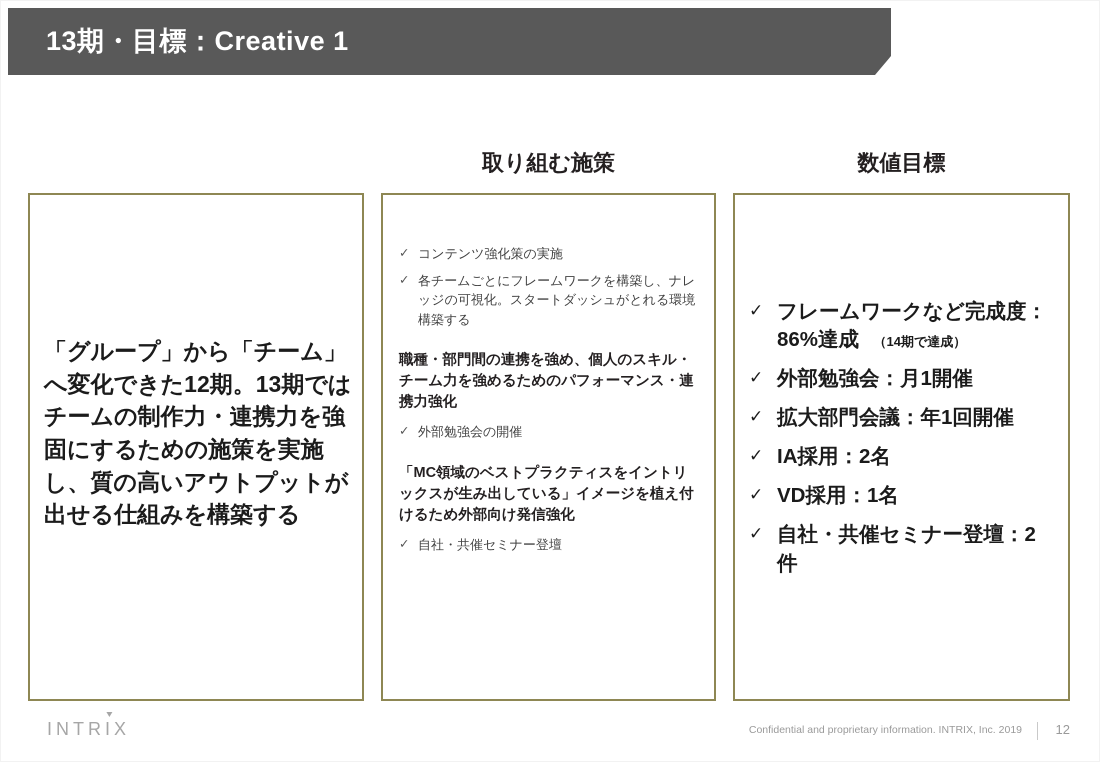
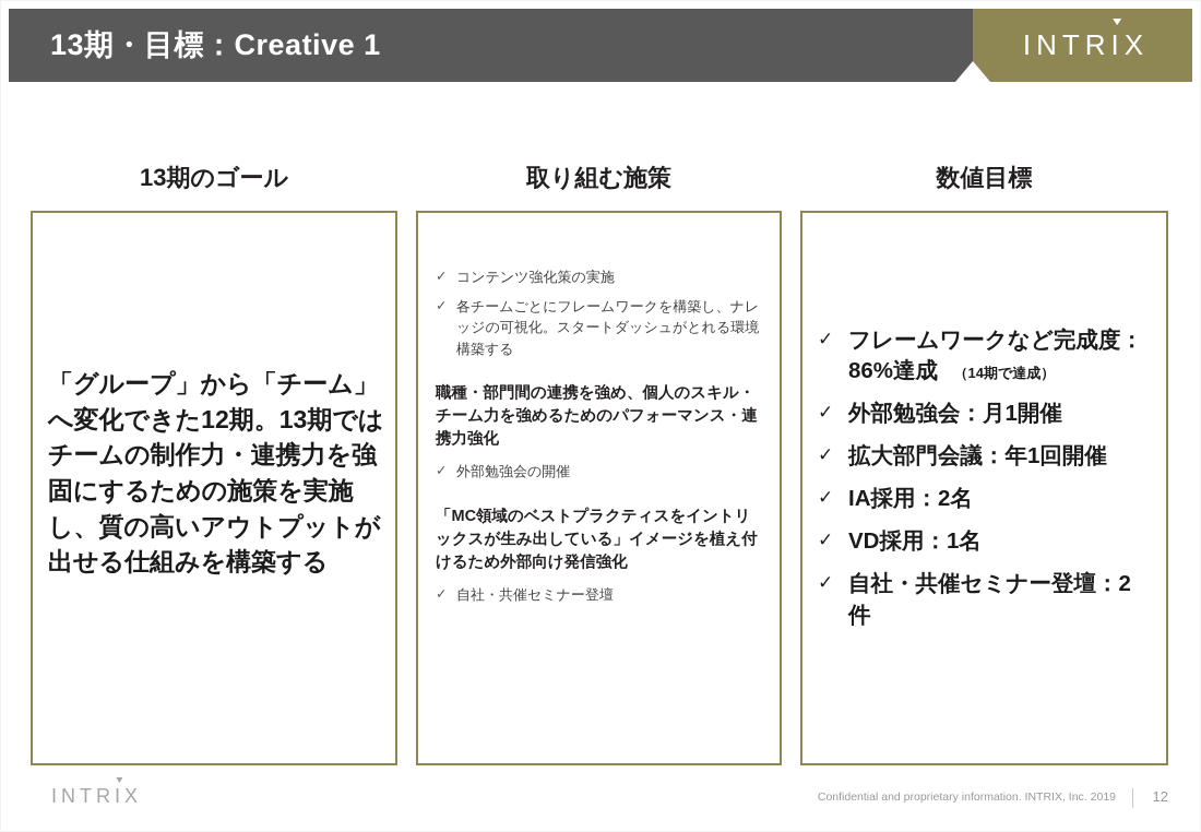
  13期・目標：Creative 1
+ INTR
+ I
+ X
+ 13期のゴール
  取り組む施策
  数値目標
  「グループ」から「チーム」へ変化できた12期。13期ではチームの制作力・連携力を強固にするための施策を実施し、質の高いアウトプットが出せる仕組みを構築する
  ✓
  コンテンツ強化策の実施
  ✓
  各チームごとにフレームワークを構築し、ナレッジの可視化。スタートダッシュがとれる環境構築する
  職種・部門間の連携を強め、個人のスキル・チーム力を強めるためのパフォーマンス・連携力強化
  ✓
  外部勉強会の開催
  「MC領域のベストプラクティスをイントリックスが生み出している」イメージを植え付けるため外部向け発信強化
  ✓
  自社・共催セミナー登壇
  ✓
  フレームワークなど完成度：86%達成 （14期で達成）
  ✓
  外部勉強会：月1開催
  ✓
  拡大部門会議：年1回開催
  ✓
  IA採用：2名
  ✓
  VD採用：1名
  ✓
  自社・共催セミナー登壇：2件
  INTRIX
  Confidential and proprietary information. INTRIX, Inc. 2019
  12
